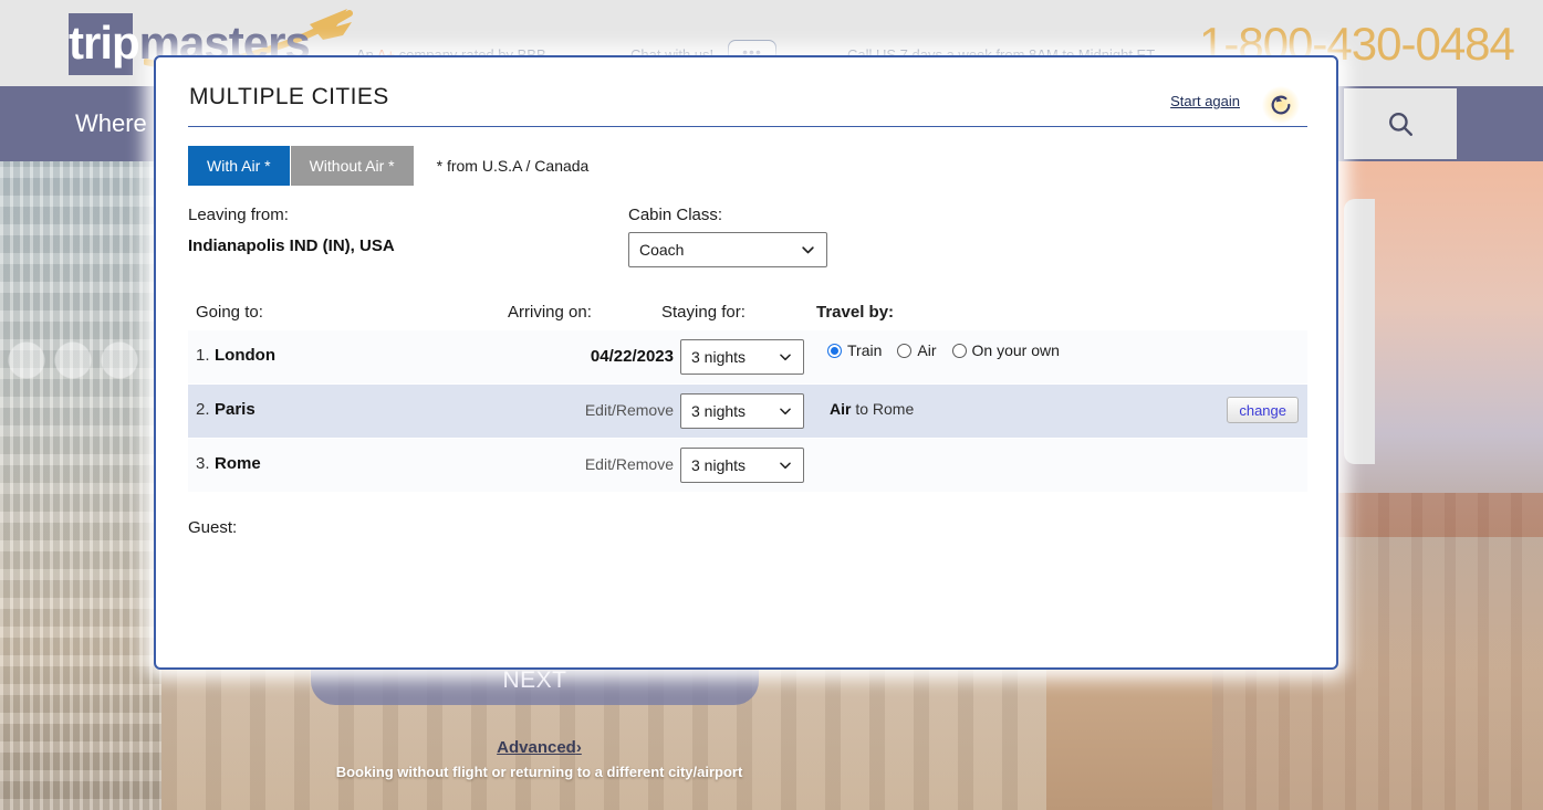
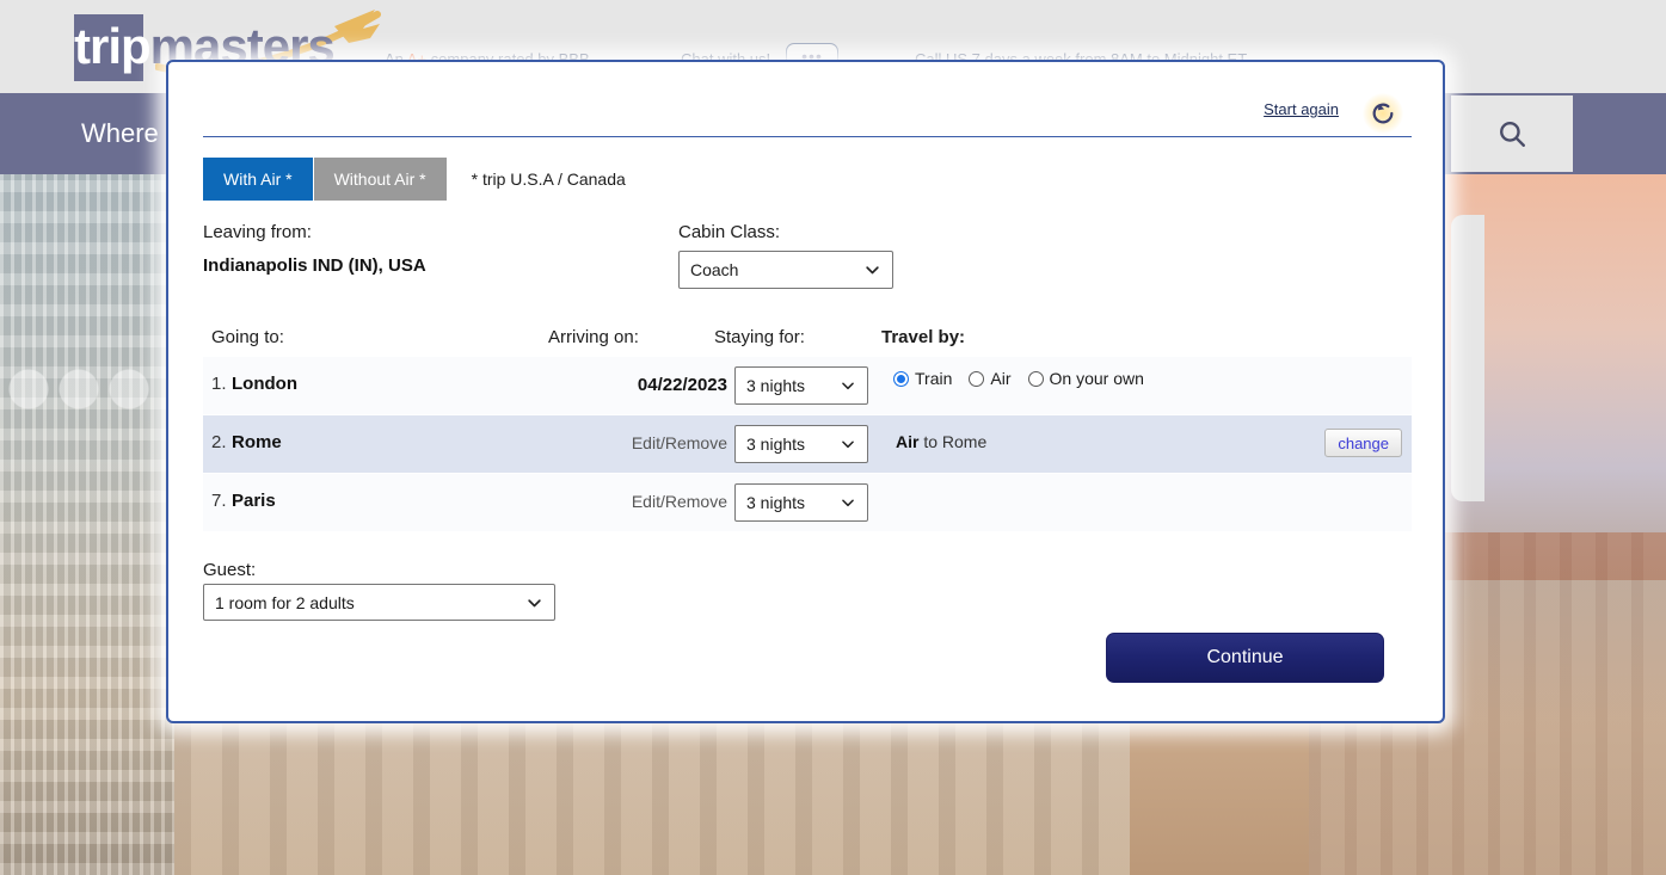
- NEXT
- Advanced›
- Booking without flight or returning to a different city/airport
  Where
  tripmasters
  •••
- 1-800-430-0484
- MULTIPLE CITIES
  Start again
  With Air *
  Without Air *
- * from U.S.A / Canada
+ * trip U.S.A / Canada
  Leaving from:
  Indianapolis IND (IN), USA
  Cabin Class:
  Coach
  Going to:
  Arriving on:
  Staying for:
  Travel by:
  1.
  London
  04/22/2023
  3 nights
  Train
  Air
  On your own
  2.
- Paris
+ Rome
  Edit/Remove
  3 nights
  Air to Rome
  change
- 3.
+ 7.
- Rome
+ Paris
  Edit/Remove
  3 nights
  Guest:
+ 1 room for 2 adults
+ Continue
